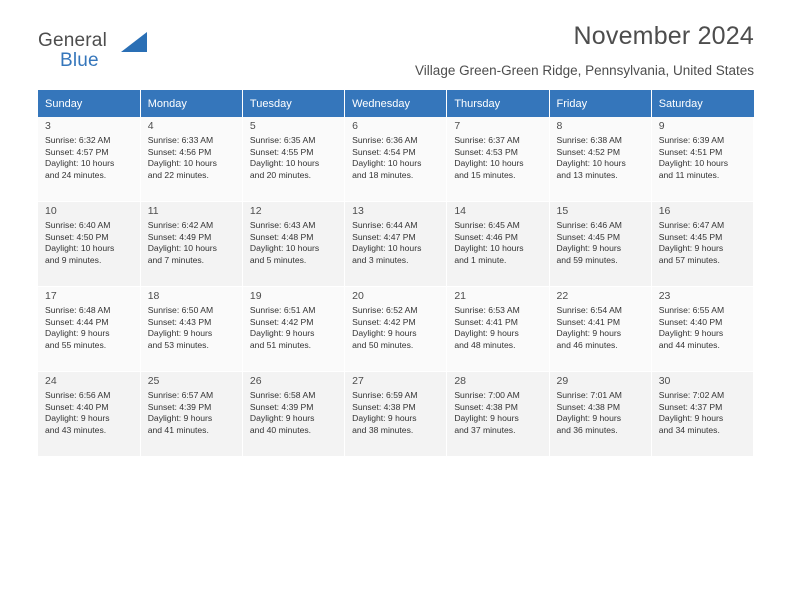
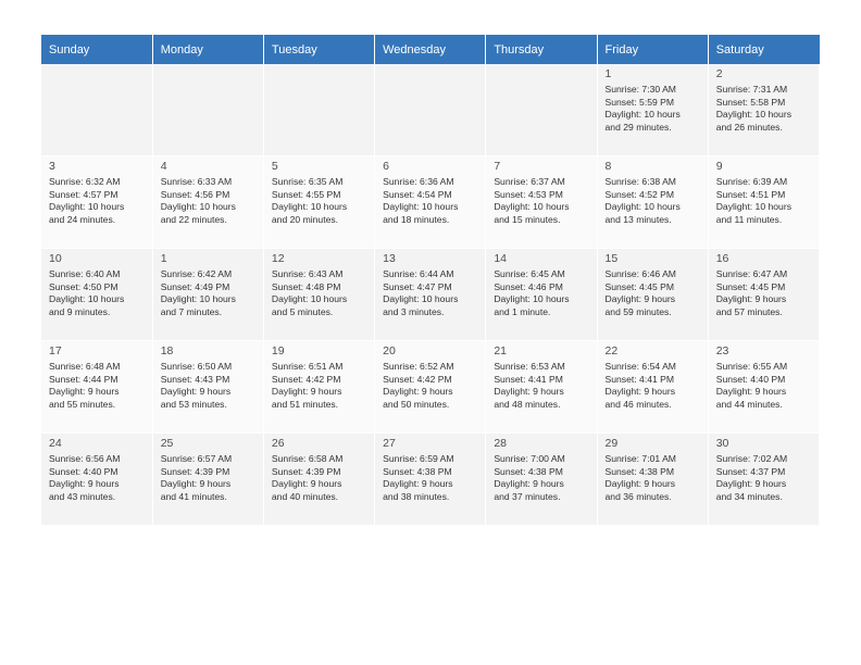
- General
- Blue
- November 2024
- Village Green-Green Ridge, Pennsylvania, United States
  Sunday	Monday	Tuesday	Wednesday	Thursday	Friday	Saturday
+ 					1Sunrise: 7:30 AM Sunset: 5:59 PM Daylight: 10 hours and 29 minutes.	2Sunrise: 7:31 AM Sunset: 5:58 PM Daylight: 10 hours and 26 minutes.
  3Sunrise: 6:32 AM Sunset: 4:57 PM Daylight: 10 hours and 24 minutes.	4Sunrise: 6:33 AM Sunset: 4:56 PM Daylight: 10 hours and 22 minutes.	5Sunrise: 6:35 AM Sunset: 4:55 PM Daylight: 10 hours and 20 minutes.	6Sunrise: 6:36 AM Sunset: 4:54 PM Daylight: 10 hours and 18 minutes.	7Sunrise: 6:37 AM Sunset: 4:53 PM Daylight: 10 hours and 15 minutes.	8Sunrise: 6:38 AM Sunset: 4:52 PM Daylight: 10 hours and 13 minutes.	9Sunrise: 6:39 AM Sunset: 4:51 PM Daylight: 10 hours and 11 minutes.
- 10Sunrise: 6:40 AM Sunset: 4:50 PM Daylight: 10 hours and 9 minutes.	11Sunrise: 6:42 AM Sunset: 4:49 PM Daylight: 10 hours and 7 minutes.	12Sunrise: 6:43 AM Sunset: 4:48 PM Daylight: 10 hours and 5 minutes.	13Sunrise: 6:44 AM Sunset: 4:47 PM Daylight: 10 hours and 3 minutes.	14Sunrise: 6:45 AM Sunset: 4:46 PM Daylight: 10 hours and 1 minute.	15Sunrise: 6:46 AM Sunset: 4:45 PM Daylight: 9 hours and 59 minutes.	16Sunrise: 6:47 AM Sunset: 4:45 PM Daylight: 9 hours and 57 minutes.
+ 10Sunrise: 6:40 AM Sunset: 4:50 PM Daylight: 10 hours and 9 minutes.	1Sunrise: 6:42 AM Sunset: 4:49 PM Daylight: 10 hours and 7 minutes.	12Sunrise: 6:43 AM Sunset: 4:48 PM Daylight: 10 hours and 5 minutes.	13Sunrise: 6:44 AM Sunset: 4:47 PM Daylight: 10 hours and 3 minutes.	14Sunrise: 6:45 AM Sunset: 4:46 PM Daylight: 10 hours and 1 minute.	15Sunrise: 6:46 AM Sunset: 4:45 PM Daylight: 9 hours and 59 minutes.	16Sunrise: 6:47 AM Sunset: 4:45 PM Daylight: 9 hours and 57 minutes.
  17Sunrise: 6:48 AM Sunset: 4:44 PM Daylight: 9 hours and 55 minutes.	18Sunrise: 6:50 AM Sunset: 4:43 PM Daylight: 9 hours and 53 minutes.	19Sunrise: 6:51 AM Sunset: 4:42 PM Daylight: 9 hours and 51 minutes.	20Sunrise: 6:52 AM Sunset: 4:42 PM Daylight: 9 hours and 50 minutes.	21Sunrise: 6:53 AM Sunset: 4:41 PM Daylight: 9 hours and 48 minutes.	22Sunrise: 6:54 AM Sunset: 4:41 PM Daylight: 9 hours and 46 minutes.	23Sunrise: 6:55 AM Sunset: 4:40 PM Daylight: 9 hours and 44 minutes.
  24Sunrise: 6:56 AM Sunset: 4:40 PM Daylight: 9 hours and 43 minutes.	25Sunrise: 6:57 AM Sunset: 4:39 PM Daylight: 9 hours and 41 minutes.	26Sunrise: 6:58 AM Sunset: 4:39 PM Daylight: 9 hours and 40 minutes.	27Sunrise: 6:59 AM Sunset: 4:38 PM Daylight: 9 hours and 38 minutes.	28Sunrise: 7:00 AM Sunset: 4:38 PM Daylight: 9 hours and 37 minutes.	29Sunrise: 7:01 AM Sunset: 4:38 PM Daylight: 9 hours and 36 minutes.	30Sunrise: 7:02 AM Sunset: 4:37 PM Daylight: 9 hours and 34 minutes.
